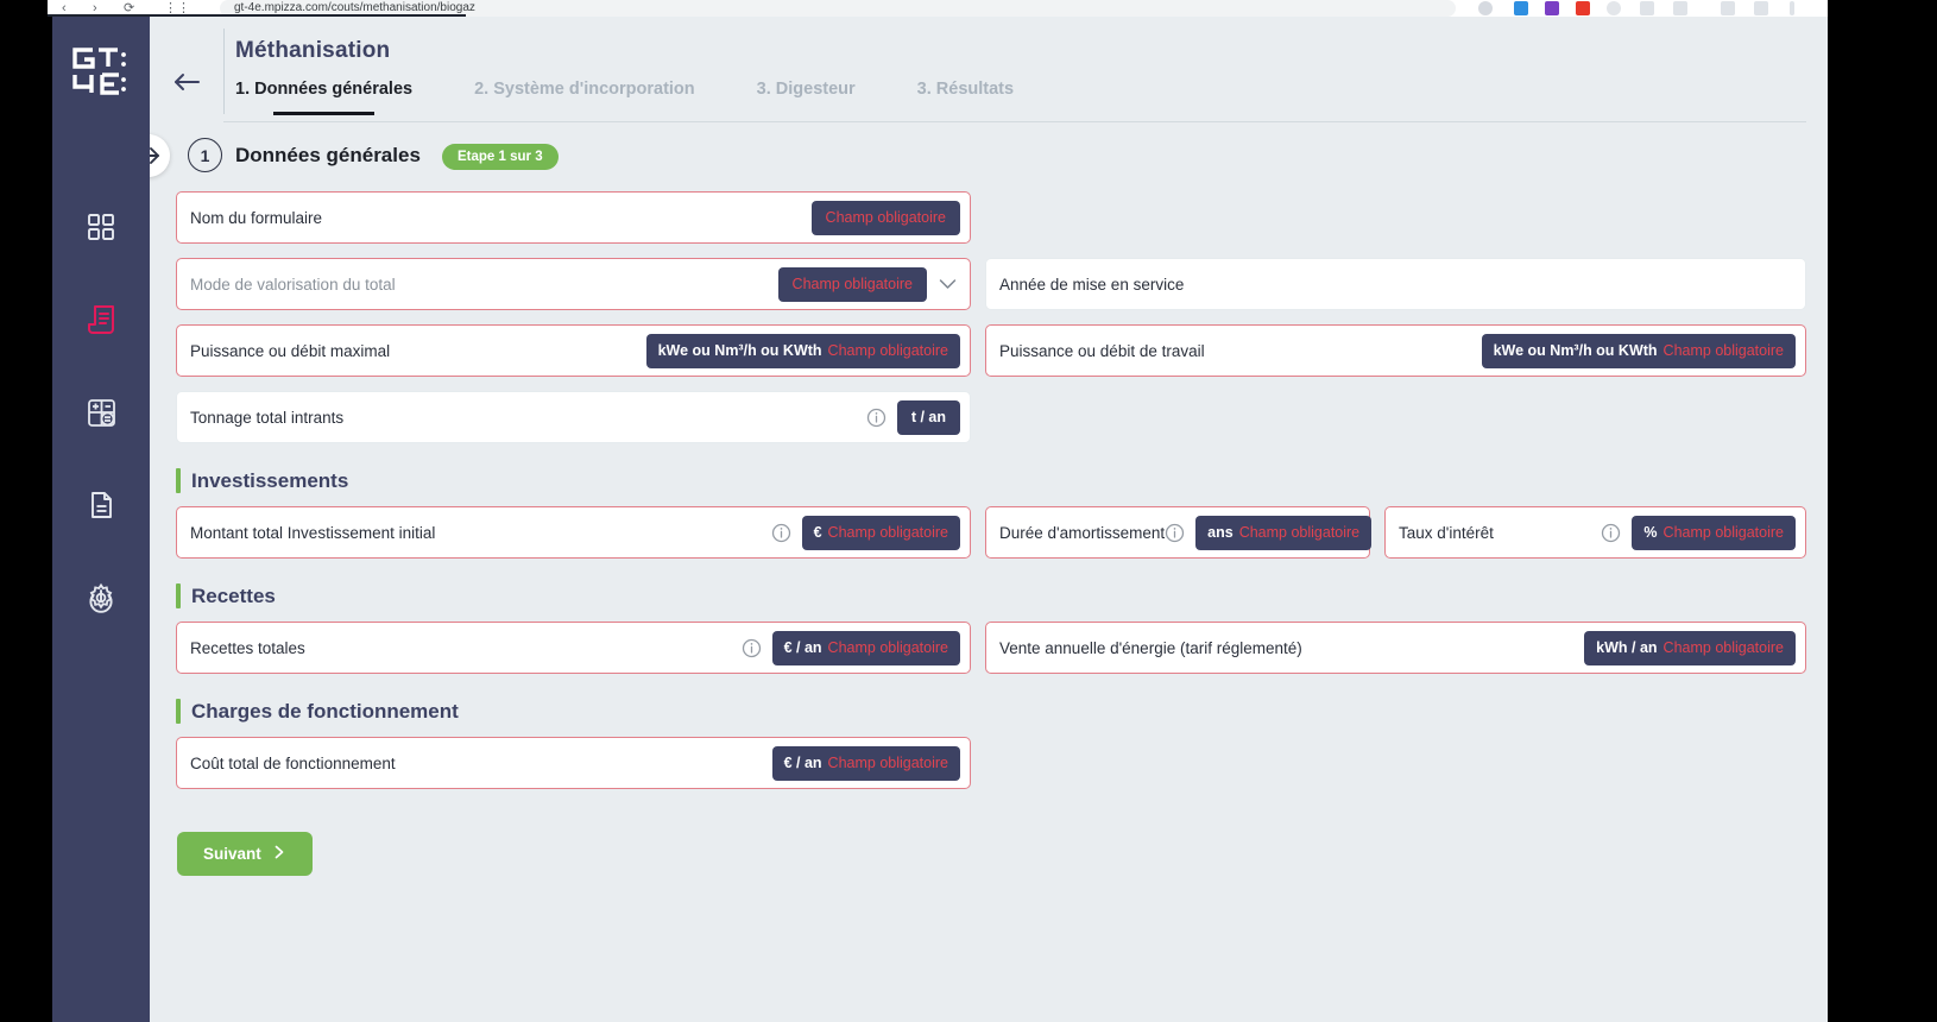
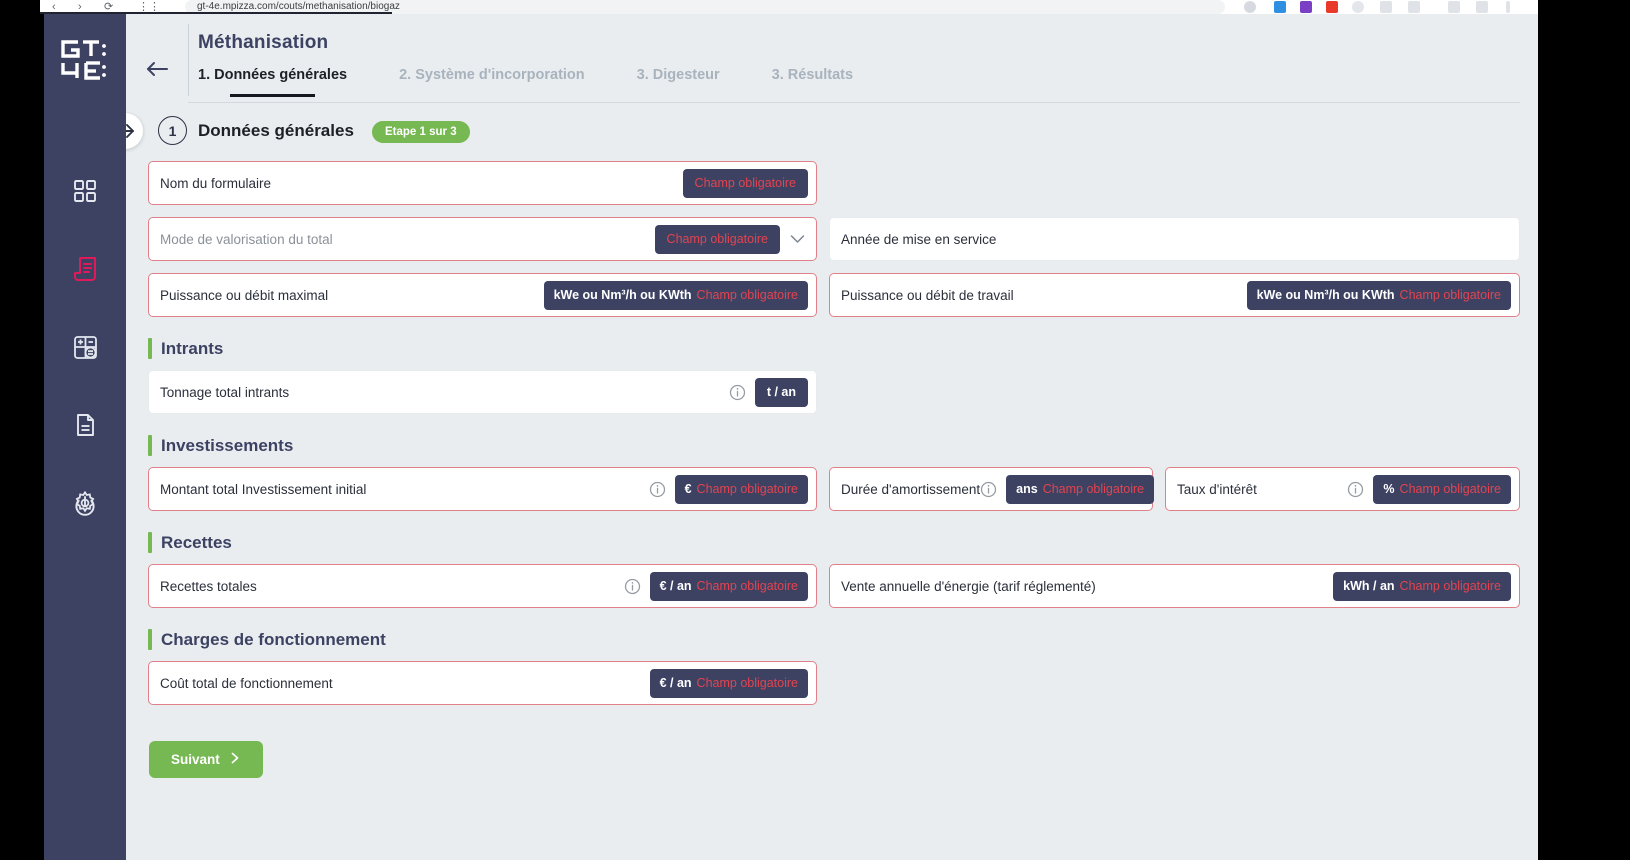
  ‹
  ›
  ⟳
  ⋮⋮
  gt-4e.mpizza.com/couts/methanisation/biogaz
  Méthanisation
  1. Données générales
  2. Système d'incorporation
  3. Digesteur
  3. Résultats
  1
  Données générales
  Etape 1 sur 3
  Nom du formulaire
  Champ obligatoire
  Mode de valorisation du total
  Champ obligatoire
  Année de mise en service
  Puissance ou débit maximal
  kWe ou Nm³/h ou KWth
  Champ obligatoire
  Puissance ou débit de travail
  kWe ou Nm³/h ou KWth
  Champ obligatoire
+ Intrants
  Tonnage total intrants
  t / an
  Investissements
  Montant total Investissement initial
  €
  Champ obligatoire
  Durée d'amortissement
  ans
  Champ obligatoire
  Taux d'intérêt
  %
  Champ obligatoire
  Recettes
  Recettes totales
  € / an
  Champ obligatoire
  Vente annuelle d'énergie (tarif réglementé)
  kWh / an
  Champ obligatoire
  Charges de fonctionnement
  Coût total de fonctionnement
  € / an
  Champ obligatoire
  Suivant
